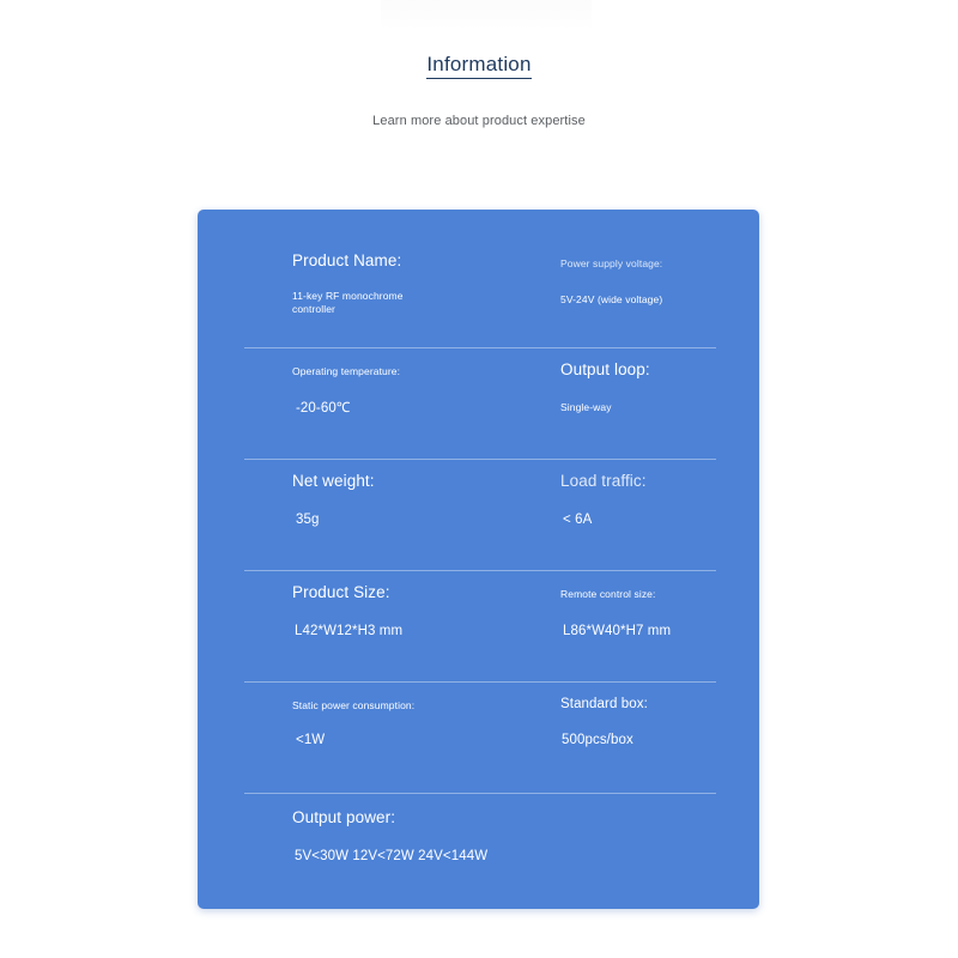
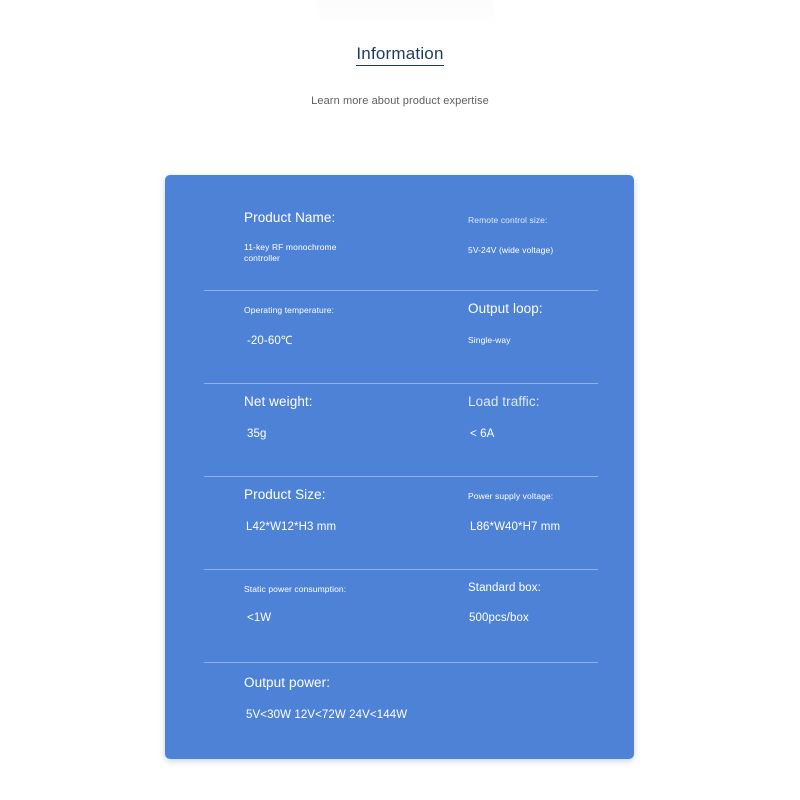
  Information
  Learn more about product expertise
  Product Name:
  11-key RF monochrome controller
- Power supply voltage:
+ Remote control size:
  5V-24V (wide voltage)
  Operating temperature:
  -20-60℃
  Output loop:
  Single-way
  Net weight:
  35g
  Load traffic:
  < 6A
  Product Size:
  L42*W12*H3 mm
- Remote control size:
+ Power supply voltage:
  L86*W40*H7 mm
  Static power consumption:
  <1W
  Standard box:
  500pcs/box
  Output power:
  5V<30W 12V<72W 24V<144W
